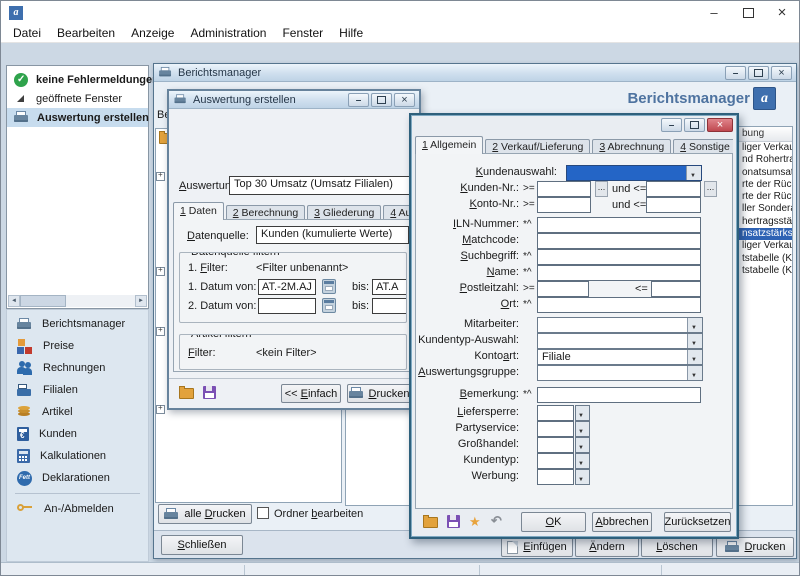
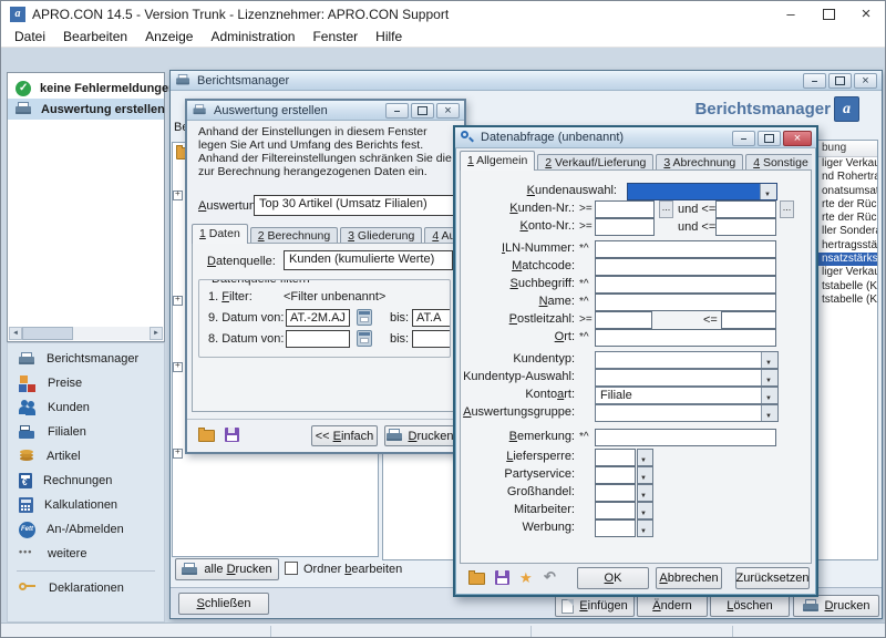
  a
+ APRO.CON 14.5 - Version Trunk - Lizenznehmer: APRO.CON Support
  Datei
  Bearbeiten
  Anzeige
  Administration
  Fenster
  Hilfe
  keine Fehlermeldunge
- geöffnete Fenster
  Auswertung erstellen
  Berichtsmanager
  Preise
- Rechnungen
+ Kunden
  Filialen
  Artikel
- Kunden
+ Rechnungen
  Kalkulationen
- Deklarationen
+ An-/Abmelden
+ weitere
- An-/Abmelden
+ Deklarationen
  Berichtsmanager
  Berichtsmanager
  a
  bung
  liger Verka
  nd Rohertr
  onatsumsa
  ller Sonder
  hertragsstä
  nsatzstärks
  liger Verka
  tstabelle (K
  tstabelle (K
  alle Drucken
  Ordner bearbeiten
  Schließen
  Einfügen
  Ändern
  Löschen
  Drucken
  Auswertung erstellen
+ Anhand der Einstellungen in diesem Fenster legen Sie Art und Umfang des Berichts fest. Anhand der Filtereinstellungen schränken Sie die zur Berechnung herangezogenen Daten ein.
  Auswertun
- Top 30 Umsatz (Umsatz Filialen)
+ Top 30 Artikel (Umsatz Filialen)
  1 Daten
  2 Berechnung
  3 Gliederung
  Datenquelle:
  Kunden (kumulierte Werte)
  1. Filter:
  <Filter unbenannt>
- 1. Datum von:
+ 9. Datum von:
  AT.-2M.AJ
  bis:
  AT.A
- 2. Datum von:
+ 8. Datum von:
  bis:
- Filter:
- <kein Filter>
  << Einfach
  Drucken
+ Datenabfrage (unbenannt)
  1 Allgemein
  2 Verkauf/Lieferung
  3 Abrechnung
  4 Sonstige
  Kundenauswahl:
  Kunden-Nr.:
  >=
  ...
  und <=
  ...
  Konto-Nr.:
  >=
  und <=
  ILN-Nummer:
  *^
  Matchcode:
  Suchbegriff:
  *^
  Name:
  *^
  Postleitzahl:
  >=
  <=
  Ort:
  *^
- Mitarbeiter:
+ Kundentyp:
  Kundentyp-Auswahl:
  Kontoart:
  Filiale
  Auswertungsgruppe:
  Bemerkung:
  *^
  Liefersperre:
  Partyservice:
  Großhandel:
- Kundentyp:
+ Mitarbeiter:
  Werbung:
  OK
  Abbrechen
  Zurücksetzen
